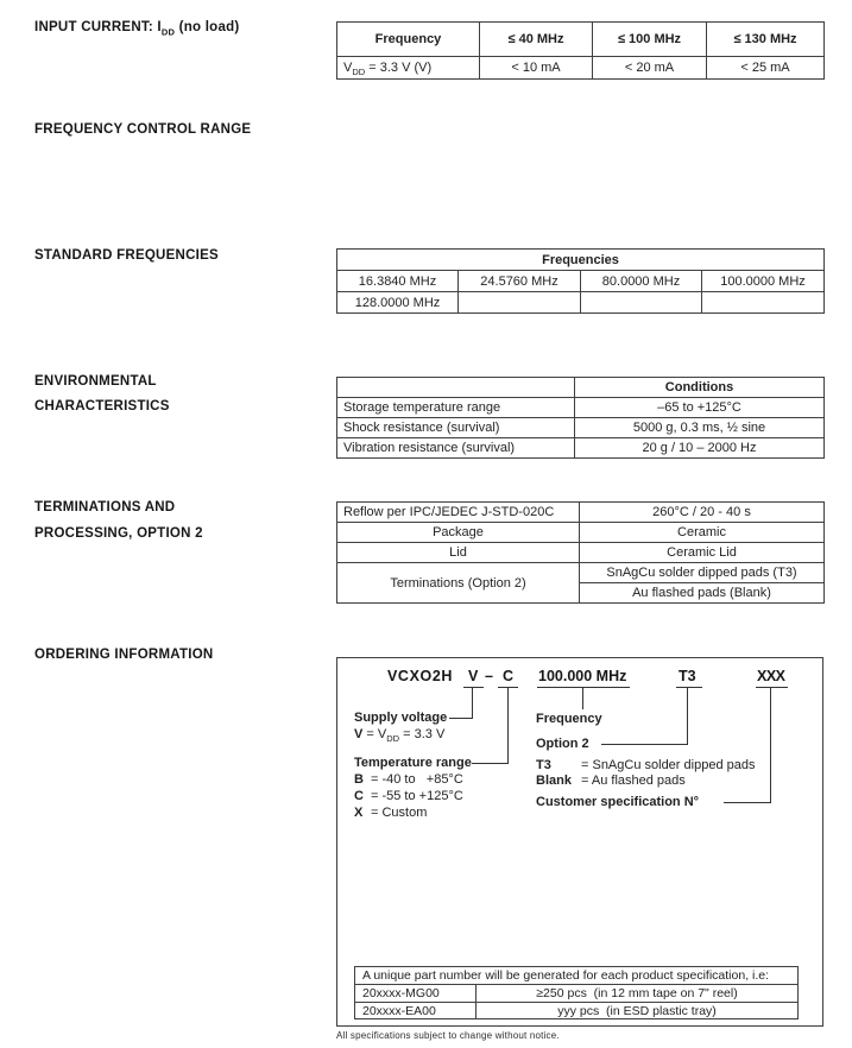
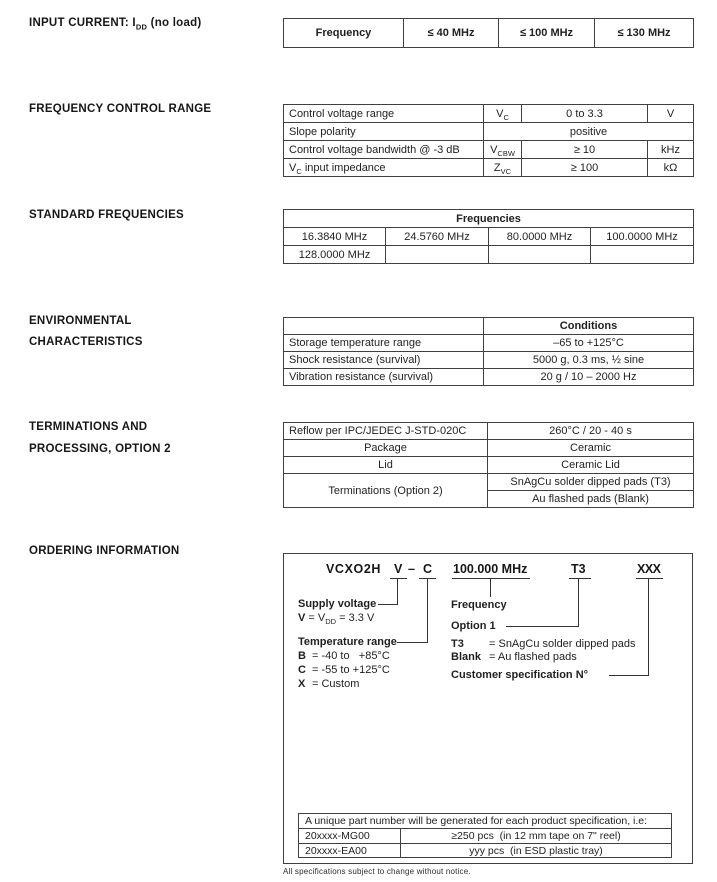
  INPUT CURRENT: IDD (no load)
  Frequency	≤ 40 MHz	≤ 100 MHz	≤ 130 MHz
- VDD = 3.3 V (V)	< 10 mA	< 20 mA	< 25 mA
  FREQUENCY CONTROL RANGE
+ Control voltage range	VC	0 to 3.3	V
+ Slope polarity	positive
+ Control voltage bandwidth @ -3 dB	VCBW	≥ 10	kHz
+ VC input impedance	ZVC	≥ 100	kΩ
  STANDARD FREQUENCIES
  Frequencies
  16.3840 MHz	24.5760 MHz	80.0000 MHz	100.0000 MHz
  128.0000 MHz
  ENVIRONMENTAL
  CHARACTERISTICS
  	Conditions
  Storage temperature range	–65 to +125°C
  Shock resistance (survival)	5000 g, 0.3 ms, ½ sine
  Vibration resistance (survival)	20 g / 10 – 2000 Hz
  TERMINATIONS AND
  PROCESSING, OPTION 2
  Reflow per IPC/JEDEC J-STD-020C	260°C / 20 - 40 s
  Package	Ceramic
  Lid	Ceramic Lid
  Terminations (Option 2)	SnAgCu solder dipped pads (T3)
  Au flashed pads (Blank)
  ORDERING INFORMATION
  VCXO2H
  V
  –
  C
  100.000 MHz
  T3
  XXX
  Supply voltage
  V = VDD = 3.3 V
  Temperature range
  B = -40 to +85°C
  C = -55 to +125°C
  X = Custom
  Frequency
- Option 2
+ Option 1
  T3 = SnAgCu solder dipped pads
  Blank = Au flashed pads
  Customer specification N°
  A unique part number will be generated for each product specification, i.e:
  20xxxx-MG00	≥250 pcs (in 12 mm tape on 7" reel)
  20xxxx-EA00	yyy pcs (in ESD plastic tray)
  All specifications subject to change without notice.
